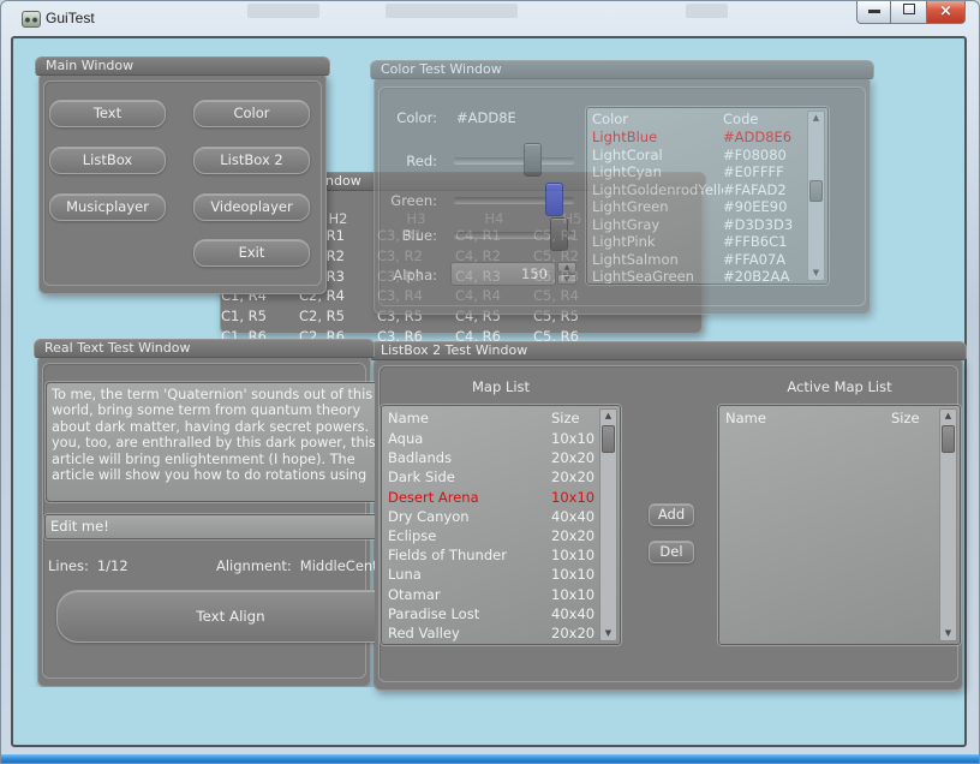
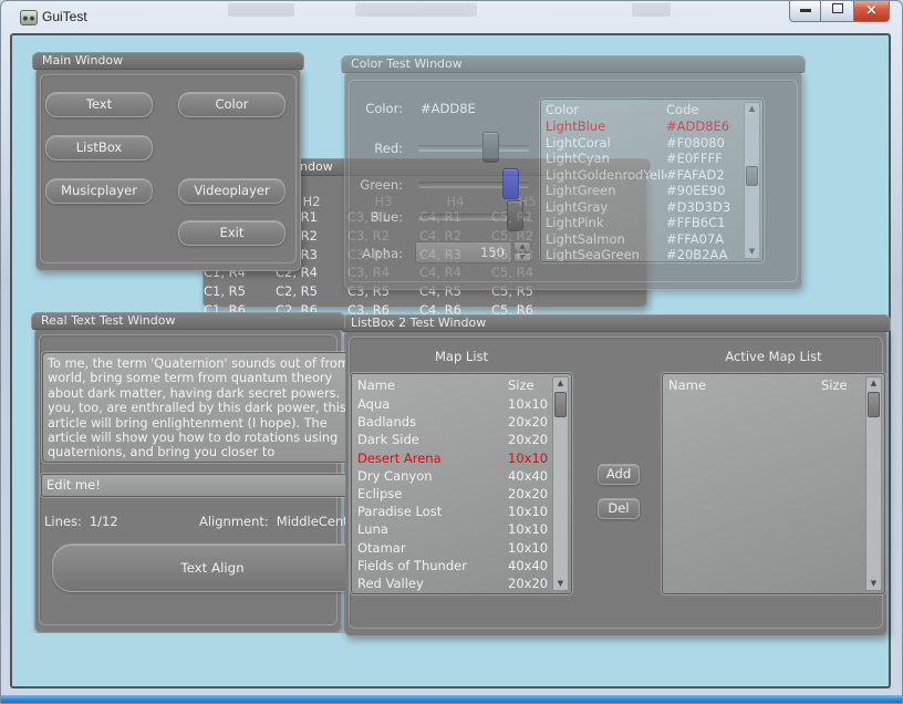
  GuiTest
  ×
  H2 H3 H4 H5
  C1, R4 C2, R4 C3, R4 C4, R4 C5, R4
  C1, R5 C2, R5 C3, R5 C4, R5 C5, R5
  C1, R6 C2, R6 C3, R6 C4, R6 C5, R6
  Color Test Window
  Color:
  #ADD8E
  Red:
  Green:
  Blue:
  Alpha:
  150
  Color
  Code
  LightBlue
  #ADD8E6
  LightCoral
  #F08080
  LightCyan
  #E0FFFF
  LightGoldenrodYell
  #FAFAD2
  LightGreen
  #90EE90
  LightGray
  #D3D3D3
  LightPink
  #FFB6C1
  LightSalmon
  #FFA07A
  LightSeaGreen
  #20B2AA
  ▲
  ▼
  Main Window
  Text
  Color
  ListBox
- ListBox 2
  Musicplayer
  Videoplayer
  Exit
  ListBox 2 Test Window
  Map List
  Active Map List
  Name
  Size
  Aqua
  10x10
  Badlands
  20x20
  Dark Side
  20x20
  Desert Arena
  10x10
  Dry Canyon
  40x40
  Eclipse
  20x20
- Fields of Thunder
+ Paradise Lost
  10x10
  Luna
  10x10
  Otamar
  10x10
- Paradise Lost
+ Fields of Thunder
  40x40
  Red Valley
  20x20
  ▲
  ▼
  Add
  Del
  Name
  Size
  ▲
  ▼
  Real Text Test Window
- To me, the term 'Quaternion' sounds out of this
+ To me, the term 'Quaternion' sounds out of from
  world, bring some term from quantum theory
  about dark matter, having dark secret powers.
  you, too, are enthralled by this dark power, this
  article will bring enlightenment (I hope). The
  article will show you how to do rotations using
+ quaternions, and bring you closer to
  Edit me!
  Lines: 1/12
  Alignment: MiddleCen
  Text Align
